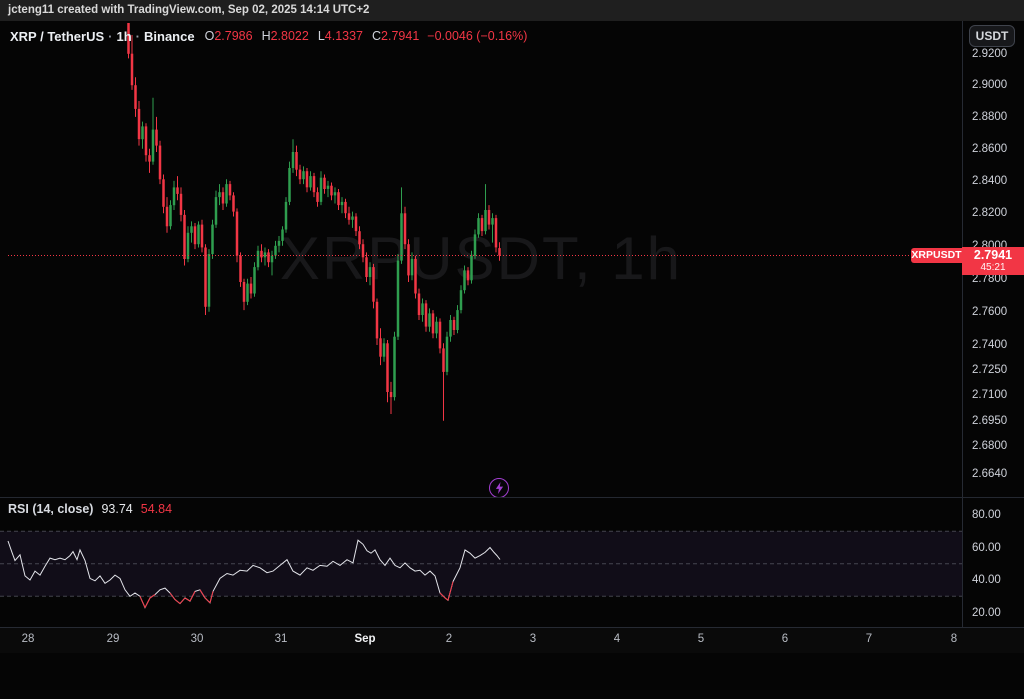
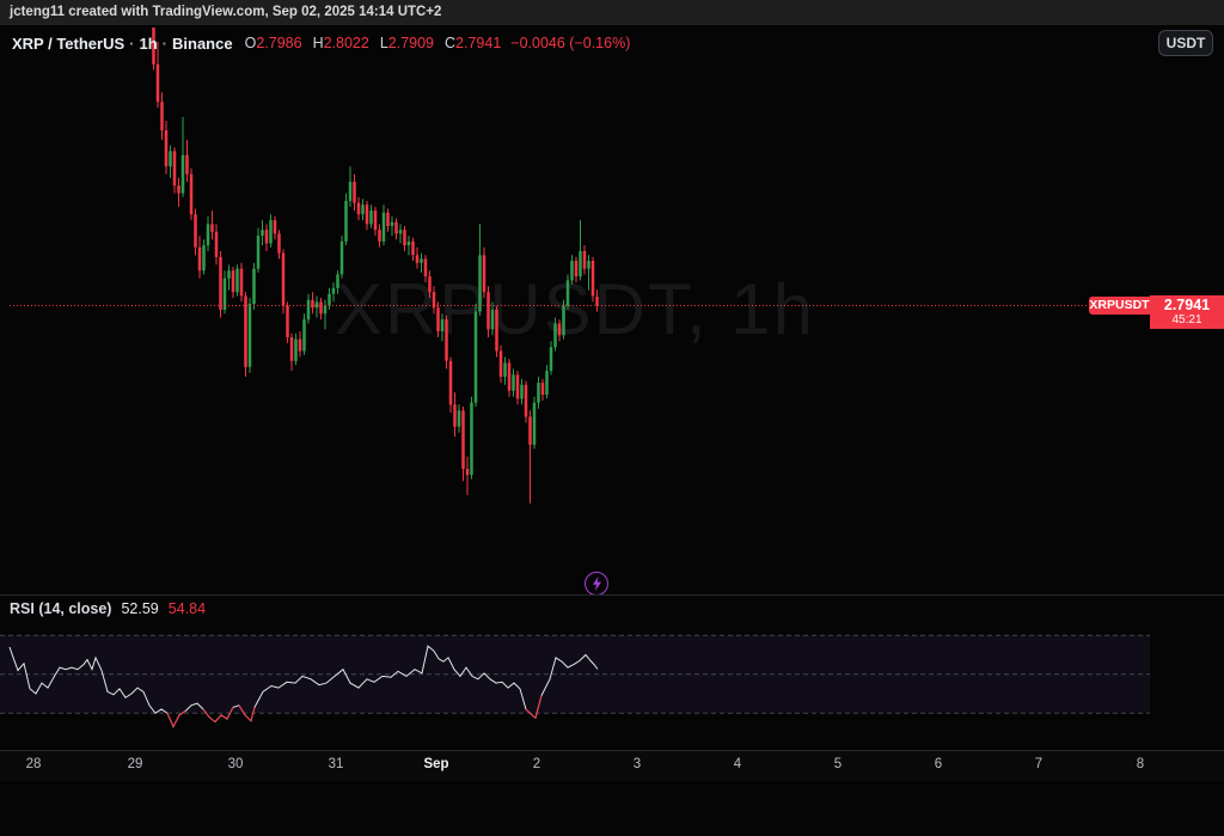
  XRPUSDT, 1h
  jcteng11 created with TradingView.com, Sep 02, 2025 14:14 UTC+2
  XRP / TetherUS
  ·
  1h
  ·
  Binance
  O2.7986
  H2.8022
- L4.1337
+ L2.7909
  C2.7941
  −0.0046 (−0.16%)
  USDT
- 2.9200
- 2.9000
- 2.8800
- 2.8600
- 2.8400
- 2.8200
- 2.8000
- 2.7800
- 2.7600
- 2.7400
- 2.7250
- 2.7100
- 2.6950
- 2.6800
- 2.6640
- 80.00
- 60.00
- 40.00
- 20.00
  XRPUSDT
  2.7941
  45:21
  RSI (14, close)
- 93.74
+ 52.59
  54.84
  28
  29
  30
  31
  Sep
  2
  3
  4
  5
  6
  7
  8
